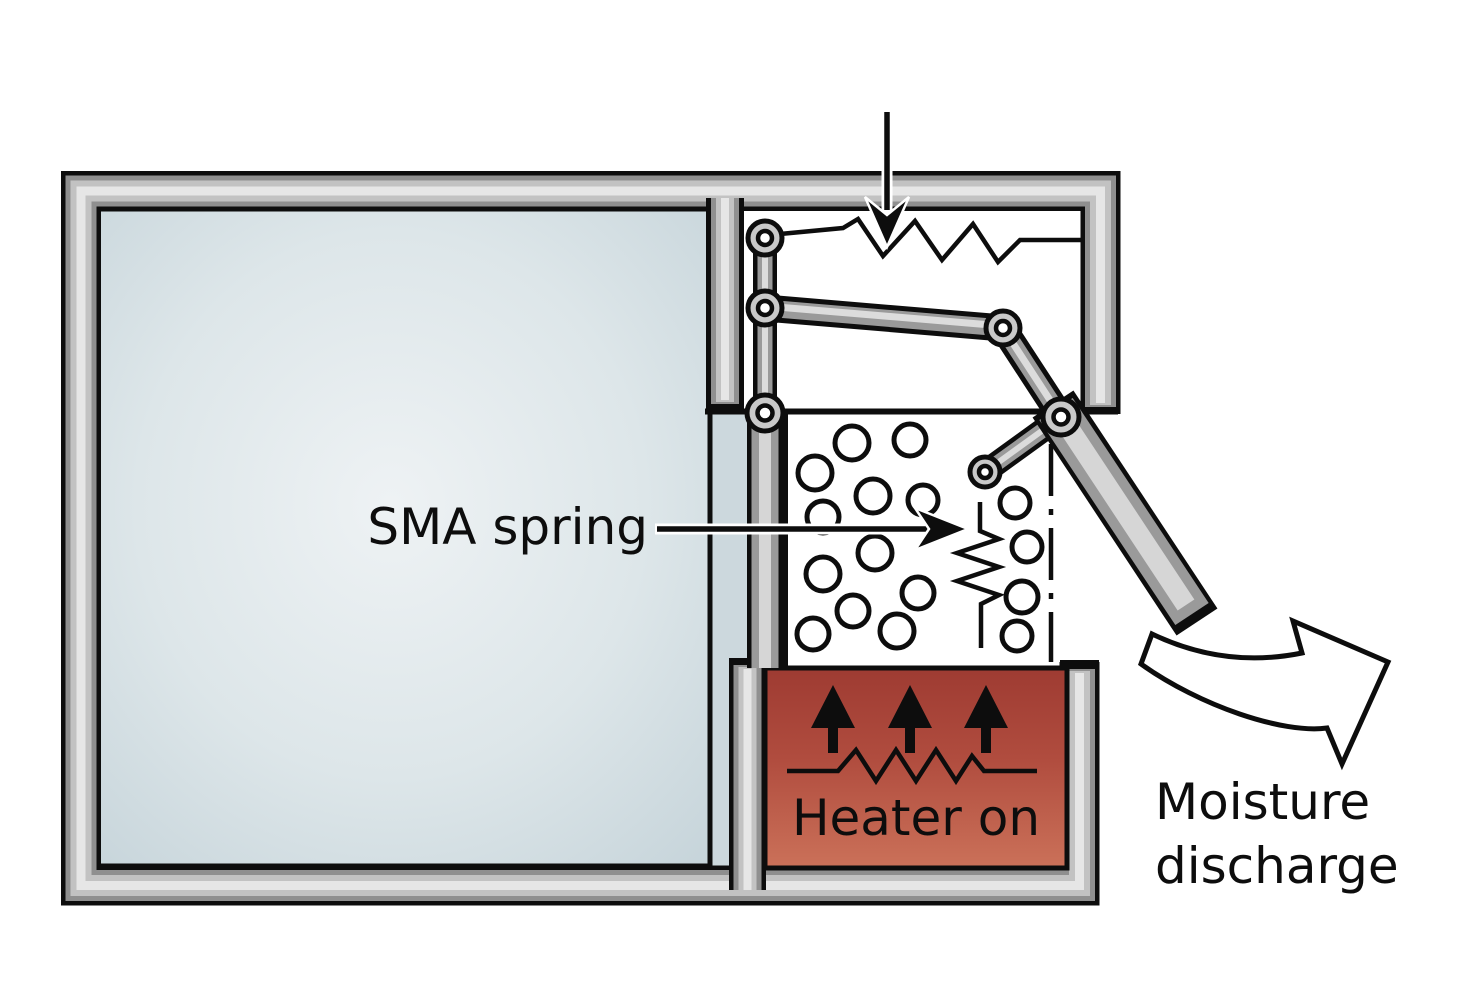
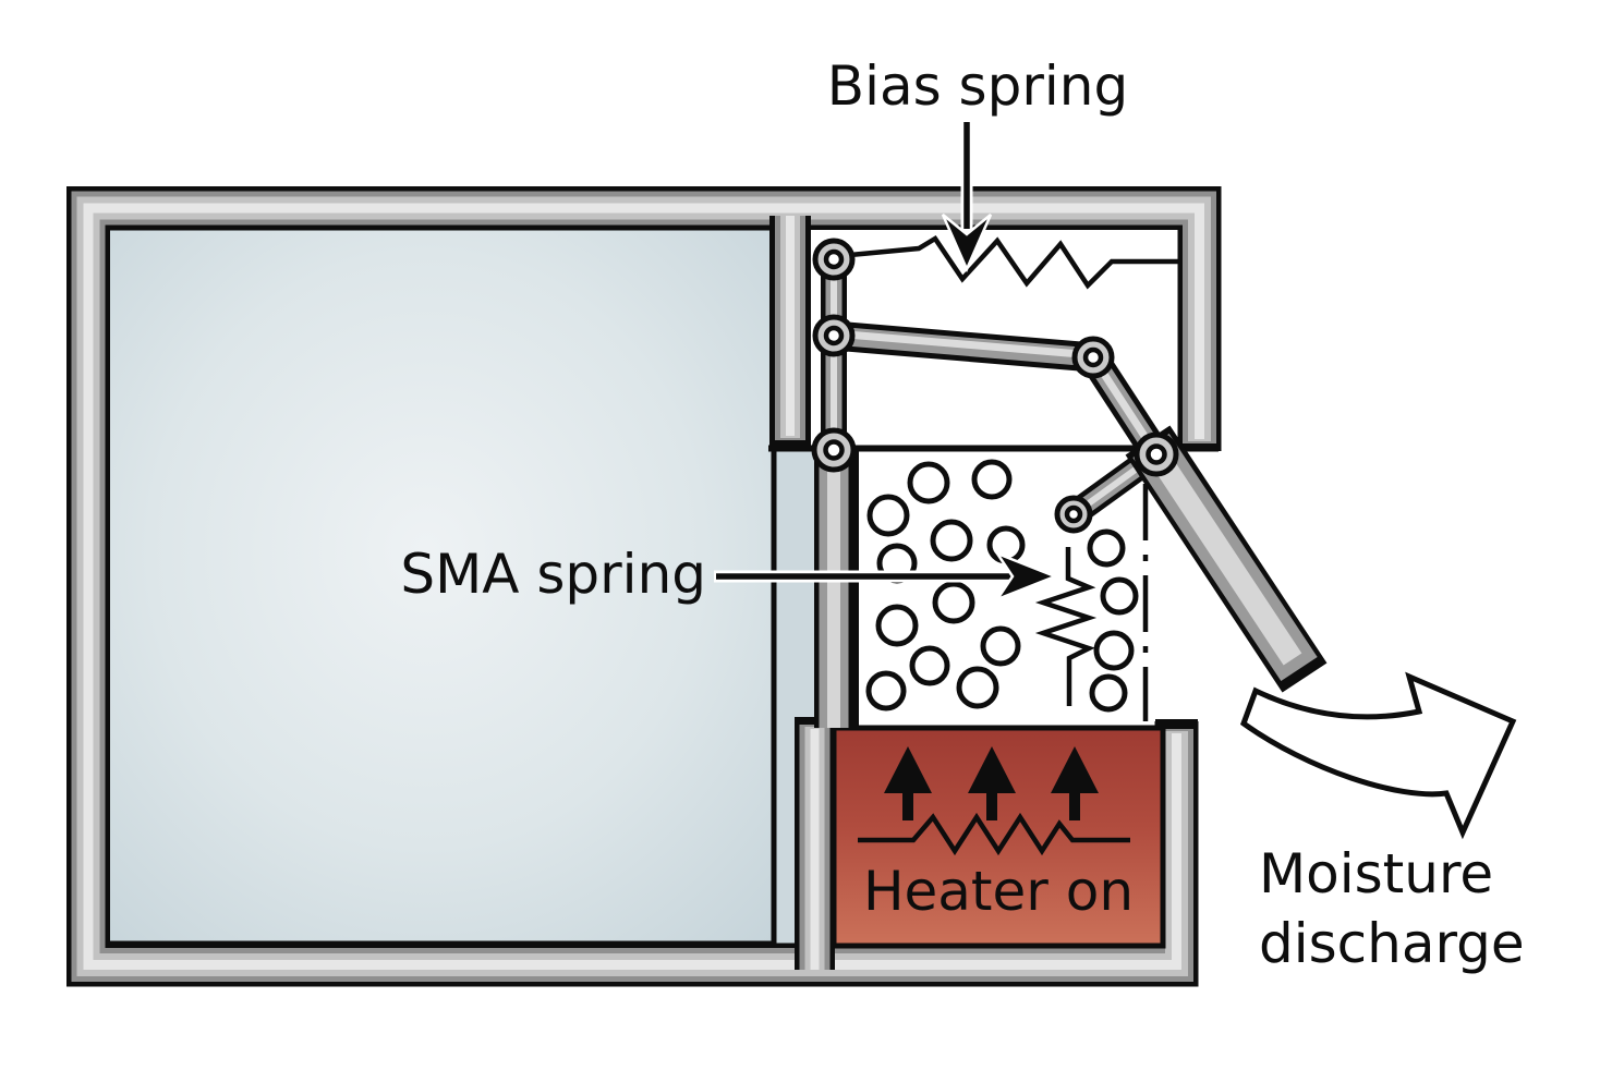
  Heater on
+ Bias spring
  SMA spring
  Moisture
  discharge
